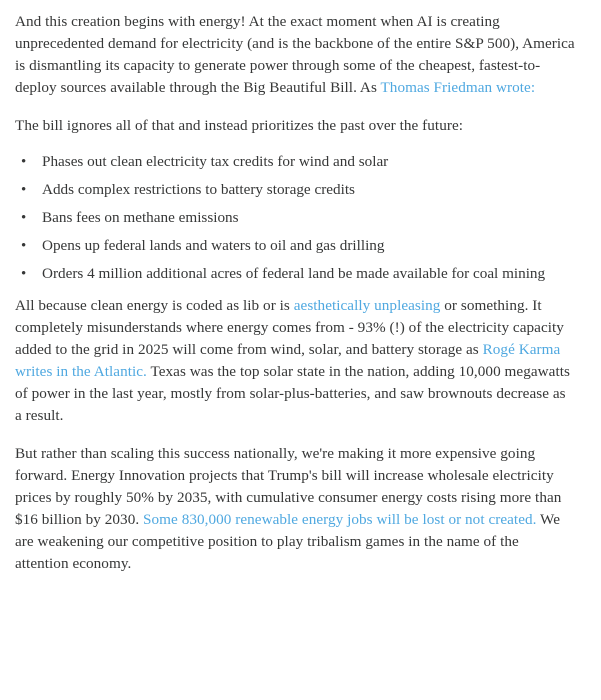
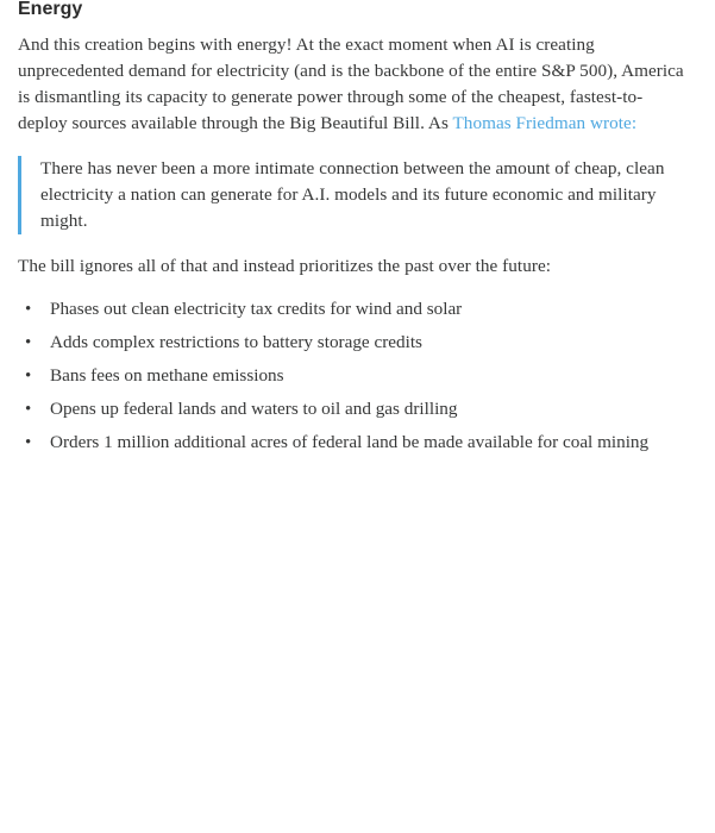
+ Energy
  And this creation begins with energy! At the exact moment when AI is creating unprecedented demand for electricity (and is the backbone of the entire S&P 500), America is dismantling its capacity to generate power through some of the cheapest, fastest-to-deploy sources available through the Big Beautiful Bill. As Thomas Friedman wrote:
+ There has never been a more intimate connection between the amount of cheap, clean electricity a nation can generate for A.I. models and its future economic and military might.
  The bill ignores all of that and instead prioritizes the past over the future:
  •
  Phases out clean electricity tax credits for wind and solar
  •
  Adds complex restrictions to battery storage credits
  •
  Bans fees on methane emissions
  •
  Opens up federal lands and waters to oil and gas drilling
  •
- Orders 4 million additional acres of federal land be made available for coal mining
+ Orders 1 million additional acres of federal land be made available for coal mining
- All because clean energy is coded as lib or is aesthetically unpleasing or something. It completely misunderstands where energy comes from - 93% (!) of the electricity capacity added to the grid in 2025 will come from wind, solar, and battery storage as Rogé Karma writes in the Atlantic. Texas was the top solar state in the nation, adding 10,000 megawatts of power in the last year, mostly from solar-plus-batteries, and saw brownouts decrease as a result.
- But rather than scaling this success nationally, we're making it more expensive going forward. Energy Innovation projects that Trump's bill will increase wholesale electricity prices by roughly 50% by 2035, with cumulative consumer energy costs rising more than $16 billion by 2030. Some 830,000 renewable energy jobs will be lost or not created. We are weakening our competitive position to play tribalism games in the name of the attention economy.
